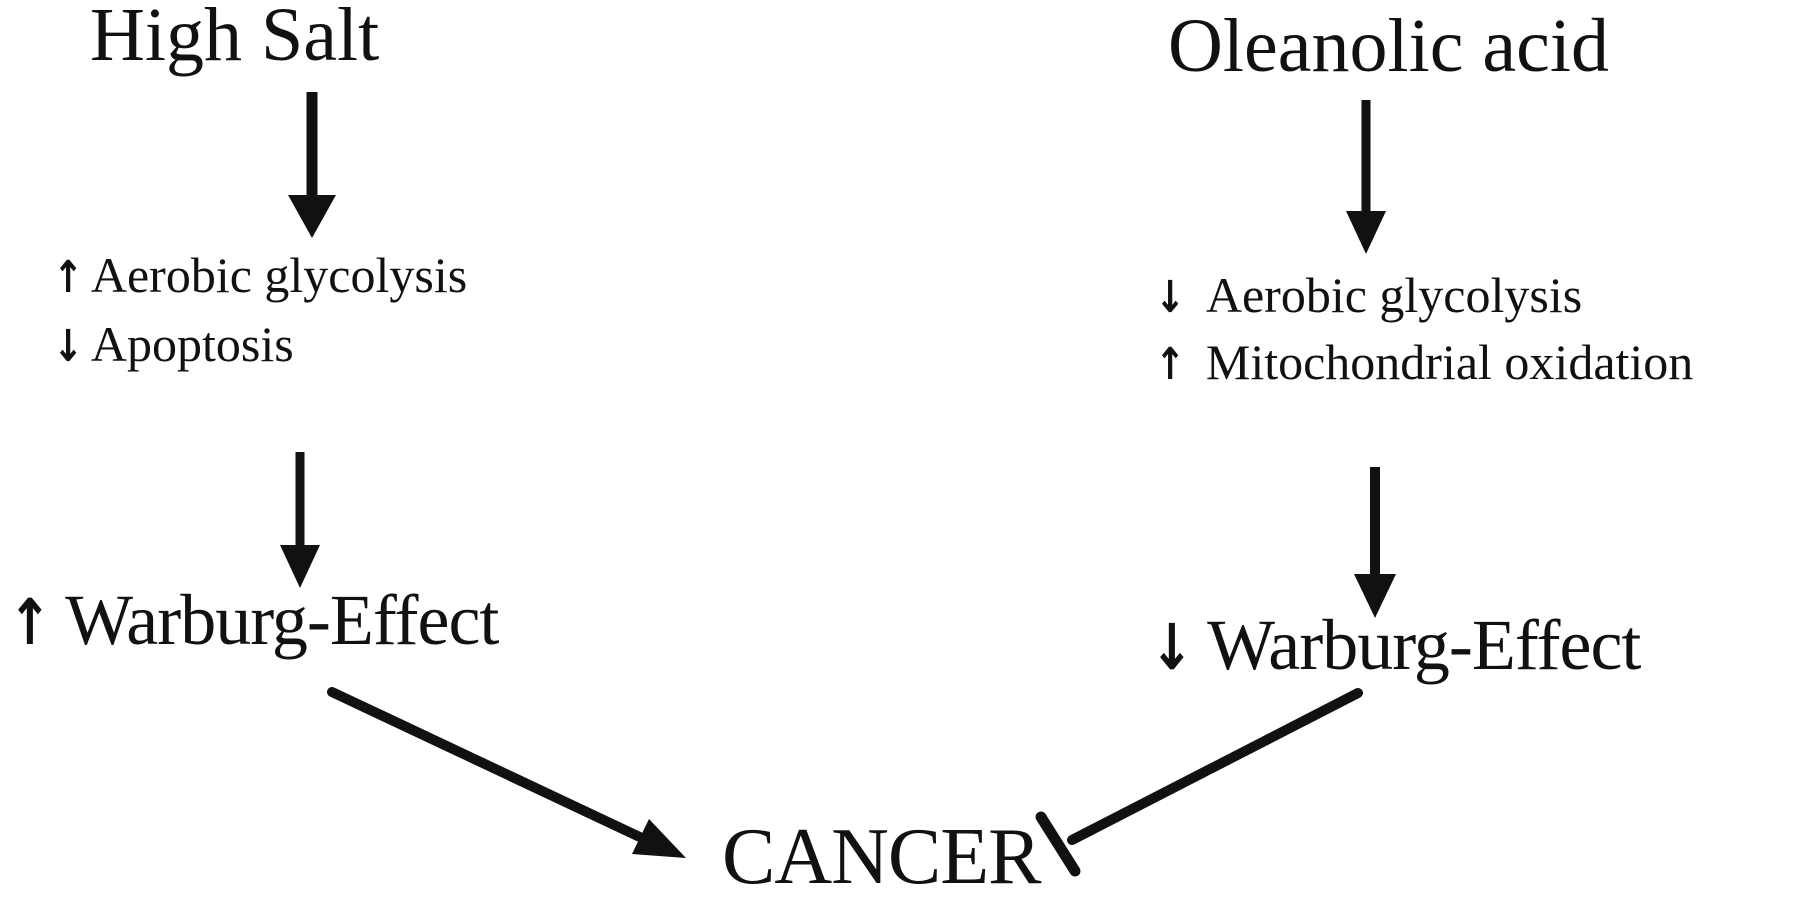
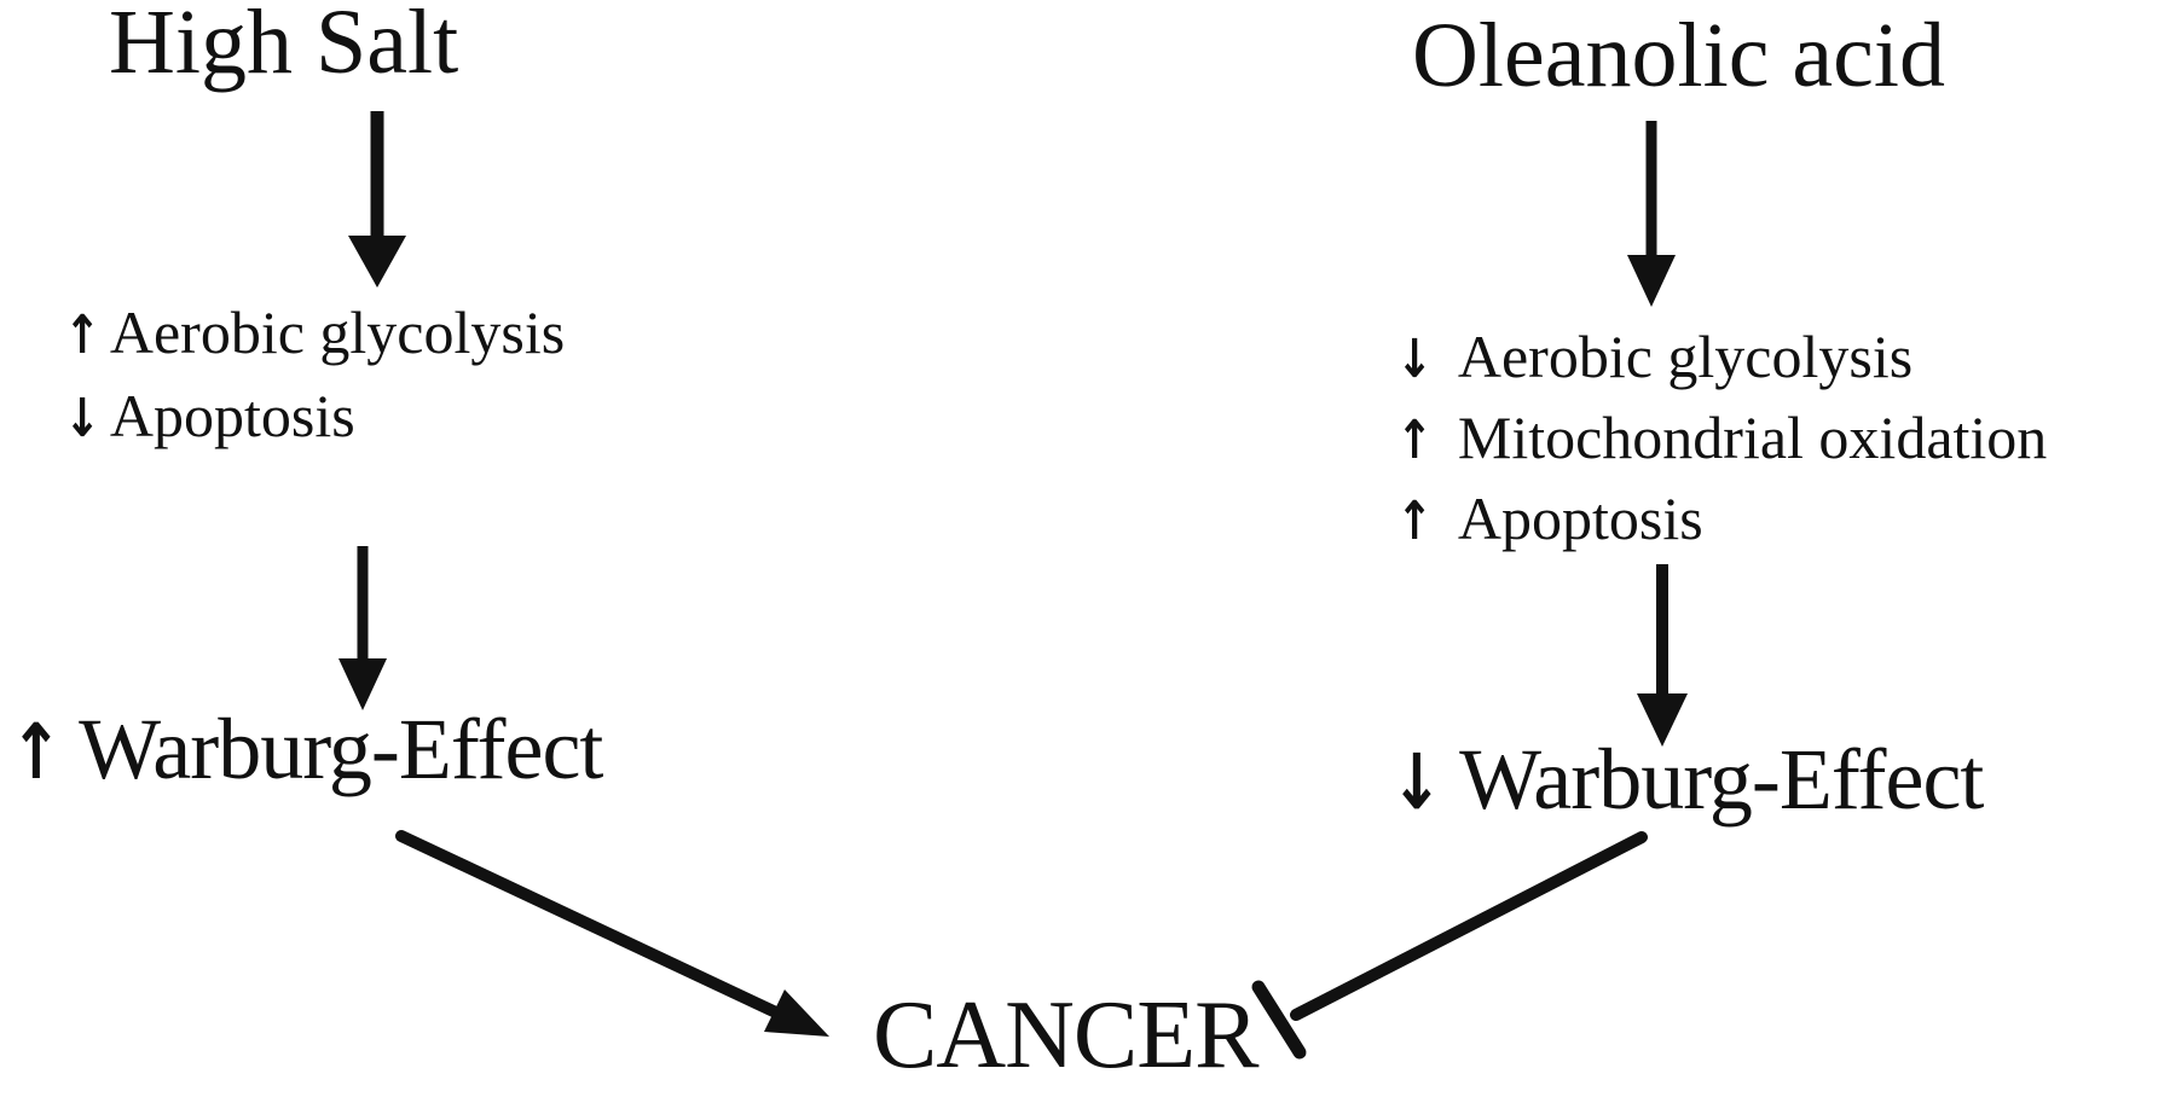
  High Salt
  ↑ Aerobic glycolysis
  ↓ Apoptosis
  ↑ Warburg-Effect
  Oleanolic acid
  ↓ Aerobic glycolysis
  ↑ Mitochondrial oxidation
+ ↑ Apoptosis
  ↓ Warburg-Effect
  CANCER
